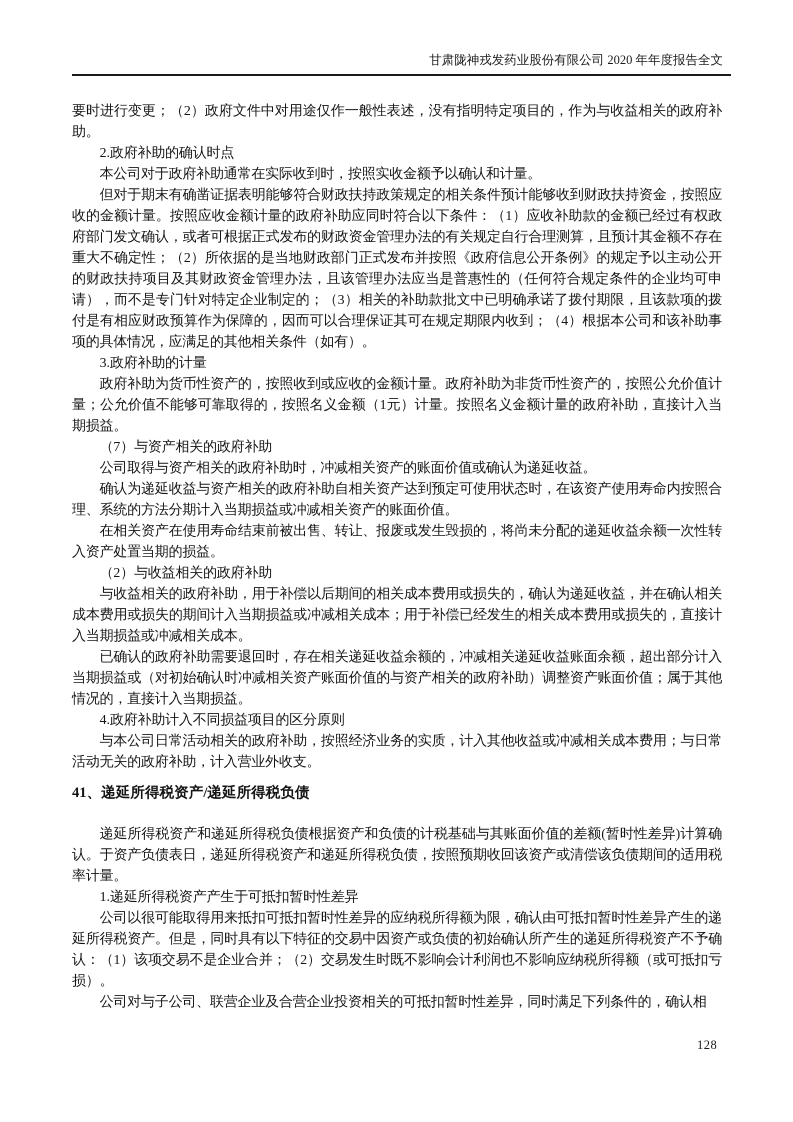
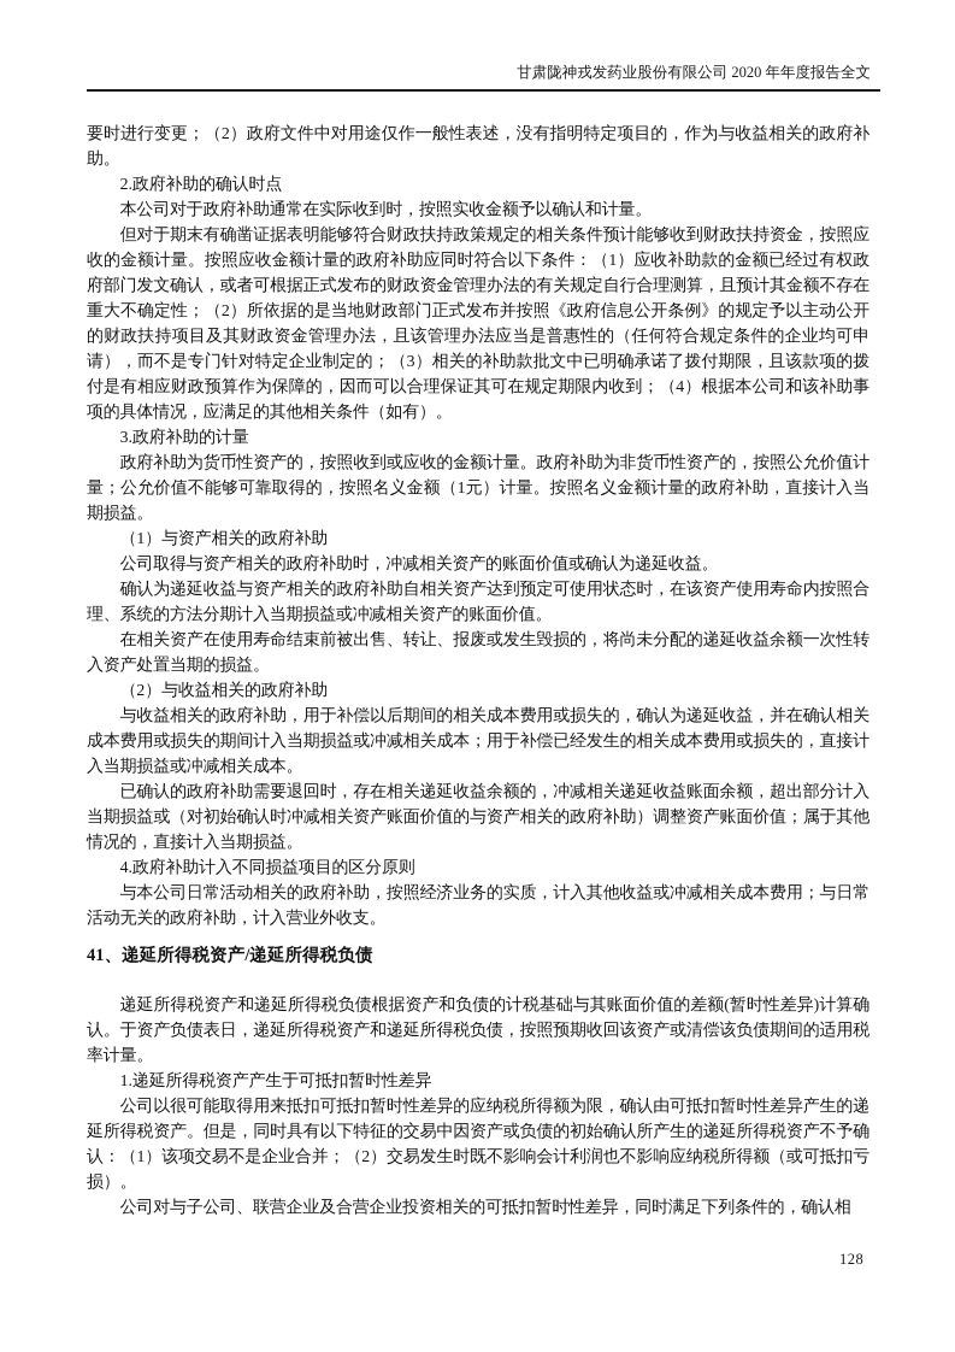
  甘肃陇神戎发药业股份有限公司 2020 年年度报告全文
  要时进行变更；（2）政府文件中对用途仅作一般性表述，没有指明特定项目的，作为与收益相关的政府补助。
  2.政府补助的确认时点
  本公司对于政府补助通常在实际收到时，按照实收金额予以确认和计量。
  但对于期末有确凿证据表明能够符合财政扶持政策规定的相关条件预计能够收到财政扶持资金，按照应收的金额计量。按照应收金额计量的政府补助应同时符合以下条件：（1）应收补助款的金额已经过有权政府部门发文确认，或者可根据正式发布的财政资金管理办法的有关规定自行合理测算，且预计其金额不存在重大不确定性；（2）所依据的是当地财政部门正式发布并按照《政府信息公开条例》的规定予以主动公开的财政扶持项目及其财政资金管理办法，且该管理办法应当是普惠性的（任何符合规定条件的企业均可申请），而不是专门针对特定企业制定的；（3）相关的补助款批文中已明确承诺了拨付期限，且该款项的拨付是有相应财政预算作为保障的，因而可以合理保证其可在规定期限内收到；（4）根据本公司和该补助事项的具体情况，应满足的其他相关条件（如有）。
  3.政府补助的计量
  政府补助为货币性资产的，按照收到或应收的金额计量。政府补助为非货币性资产的，按照公允价值计量；公允价值不能够可靠取得的，按照名义金额（1元）计量。按照名义金额计量的政府补助，直接计入当期损益。
- （7）与资产相关的政府补助
+ （1）与资产相关的政府补助
  公司取得与资产相关的政府补助时，冲减相关资产的账面价值或确认为递延收益。
  确认为递延收益与资产相关的政府补助自相关资产达到预定可使用状态时，在该资产使用寿命内按照合理、系统的方法分期计入当期损益或冲减相关资产的账面价值。
  在相关资产在使用寿命结束前被出售、转让、报废或发生毁损的，将尚未分配的递延收益余额一次性转入资产处置当期的损益。
  （2）与收益相关的政府补助
  与收益相关的政府补助，用于补偿以后期间的相关成本费用或损失的，确认为递延收益，并在确认相关成本费用或损失的期间计入当期损益或冲减相关成本；用于补偿已经发生的相关成本费用或损失的，直接计入当期损益或冲减相关成本。
  已确认的政府补助需要退回时，存在相关递延收益余额的，冲减相关递延收益账面余额，超出部分计入当期损益或（对初始确认时冲减相关资产账面价值的与资产相关的政府补助）调整资产账面价值；属于其他情况的，直接计入当期损益。
  4.政府补助计入不同损益项目的区分原则
  与本公司日常活动相关的政府补助，按照经济业务的实质，计入其他收益或冲减相关成本费用；与日常活动无关的政府补助，计入营业外收支。
  41、递延所得税资产/递延所得税负债
  递延所得税资产和递延所得税负债根据资产和负债的计税基础与其账面价值的差额(暂时性差异)计算确认。于资产负债表日，递延所得税资产和递延所得税负债，按照预期收回该资产或清偿该负债期间的适用税率计量。
  1.递延所得税资产产生于可抵扣暂时性差异
  公司以很可能取得用来抵扣可抵扣暂时性差异的应纳税所得额为限，确认由可抵扣暂时性差异产生的递延所得税资产。但是，同时具有以下特征的交易中因资产或负债的初始确认所产生的递延所得税资产不予确认：（1）该项交易不是企业合并；（2）交易发生时既不影响会计利润也不影响应纳税所得额（或可抵扣亏损）。
  公司对与子公司、联营企业及合营企业投资相关的可抵扣暂时性差异，同时满足下列条件的，确认相
  128
